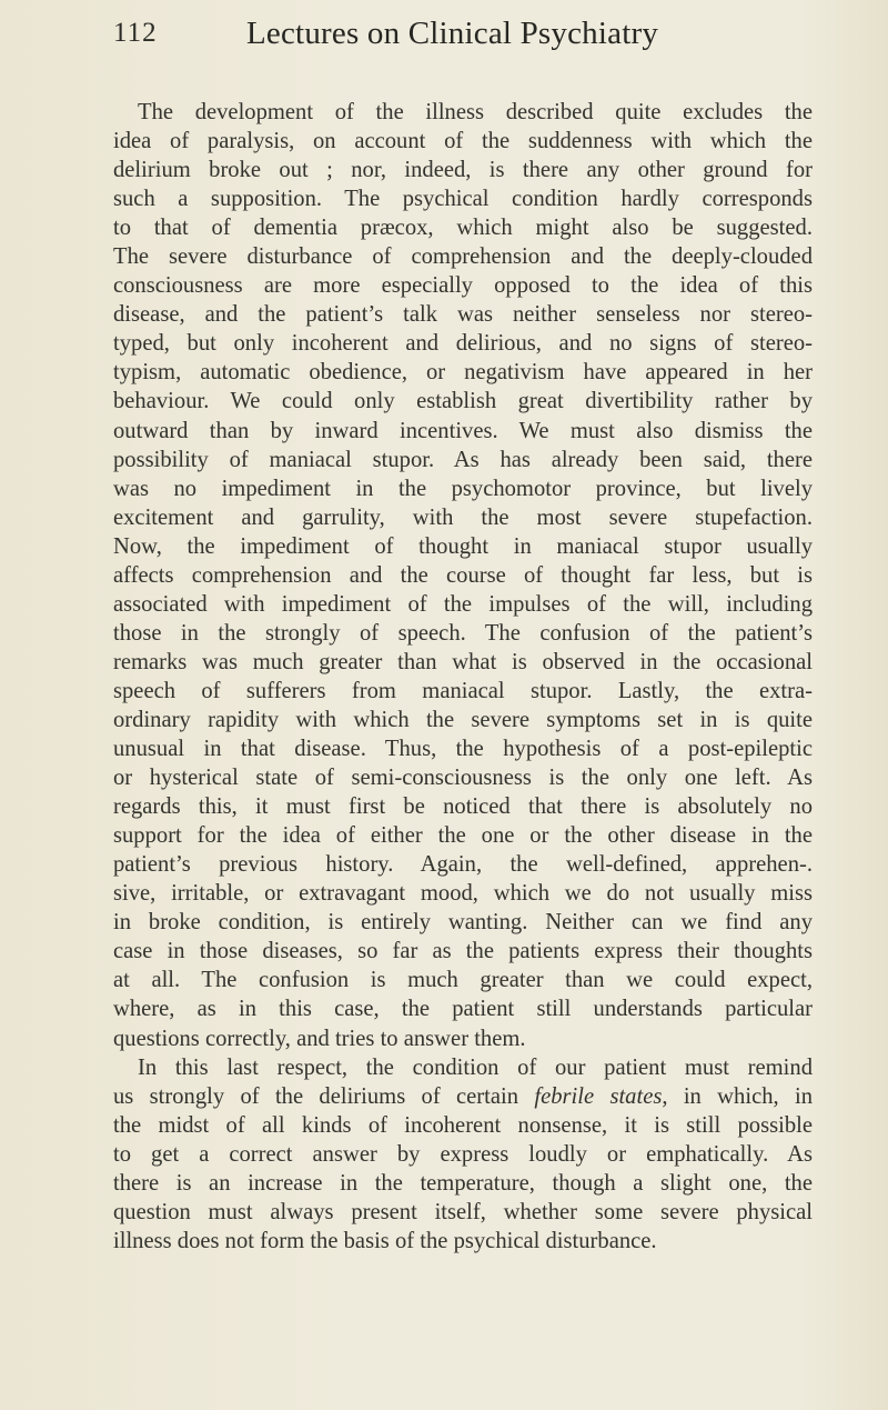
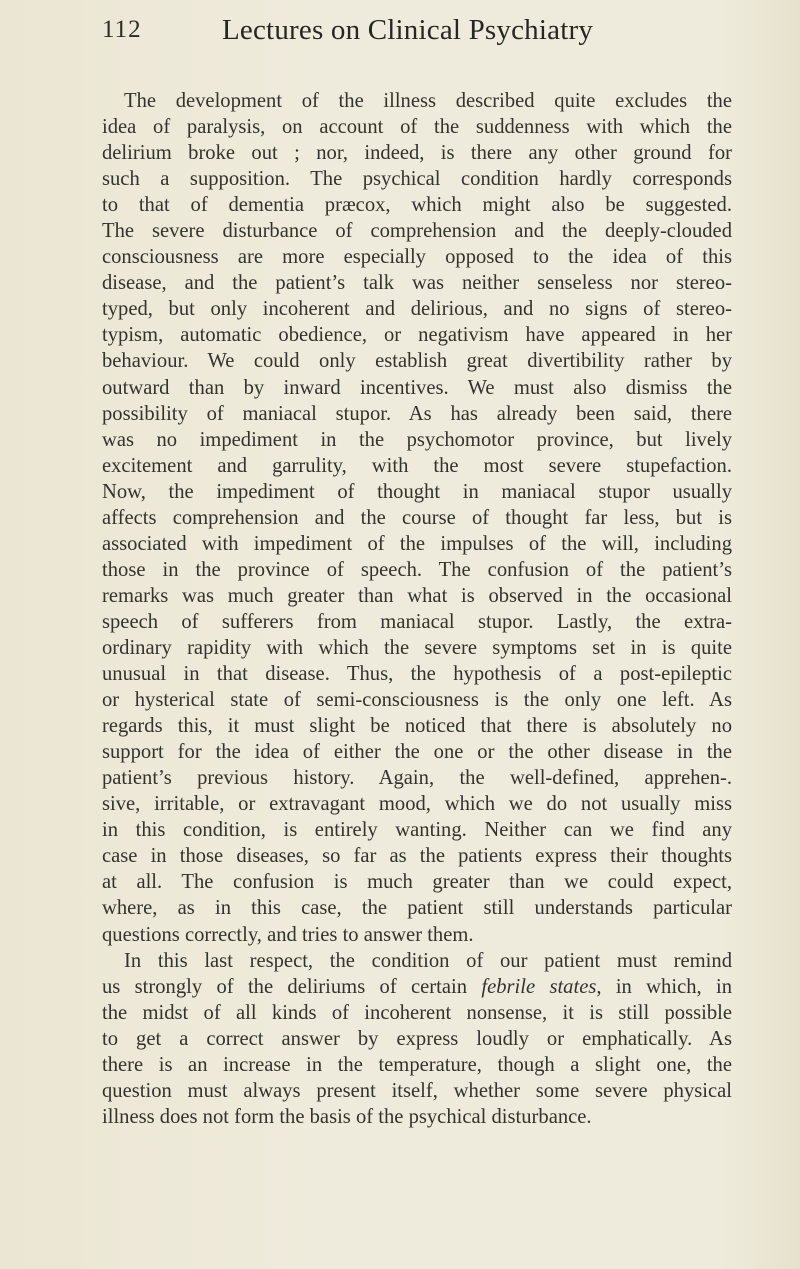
  112
  Lectures on Clinical Psychiatry
  The development of the illness described quite excludes the
  idea of paralysis, on account of the suddenness with which the
  delirium broke out ; nor, indeed, is there any other ground for
  such a supposition. The psychical condition hardly corresponds
  to that of dementia præcox, which might also be suggested.
  The severe disturbance of comprehension and the deeply-clouded
  consciousness are more especially opposed to the idea of this
  disease, and the patient’s talk was neither senseless nor stereo-
  typed, but only incoherent and delirious, and no signs of stereo-
  typism, automatic obedience, or negativism have appeared in her
  behaviour. We could only establish great divertibility rather by
  outward than by inward incentives. We must also dismiss the
  possibility of maniacal stupor. As has already been said, there
  was no impediment in the psychomotor province, but lively
  excitement and garrulity, with the most severe stupefaction.
  Now, the impediment of thought in maniacal stupor usually
  affects comprehension and the course of thought far less, but is
  associated with impediment of the impulses of the will, including
- those in the strongly of speech. The confusion of the patient’s
+ those in the province of speech. The confusion of the patient’s
  remarks was much greater than what is observed in the occasional
  speech of sufferers from maniacal stupor. Lastly, the extra-
  ordinary rapidity with which the severe symptoms set in is quite
  unusual in that disease. Thus, the hypothesis of a post-epileptic
  or hysterical state of semi-consciousness is the only one left. As
- regards this, it must first be noticed that there is absolutely no
+ regards this, it must slight be noticed that there is absolutely no
  support for the idea of either the one or the other disease in the
  patient’s previous history. Again, the well-defined, apprehen-.
  sive, irritable, or extravagant mood, which we do not usually miss
- in broke condition, is entirely wanting. Neither can we find any
+ in this condition, is entirely wanting. Neither can we find any
  case in those diseases, so far as the patients express their thoughts
  at all. The confusion is much greater than we could expect,
  where, as in this case, the patient still understands particular
  questions correctly, and tries to answer them.
  In this last respect, the condition of our patient must remind
  us strongly of the deliriums of certain febrile states, in which, in
  the midst of all kinds of incoherent nonsense, it is still possible
  to get a correct answer by express loudly or emphatically. As
  there is an increase in the temperature, though a slight one, the
  question must always present itself, whether some severe physical
  illness does not form the basis of the psychical disturbance.
